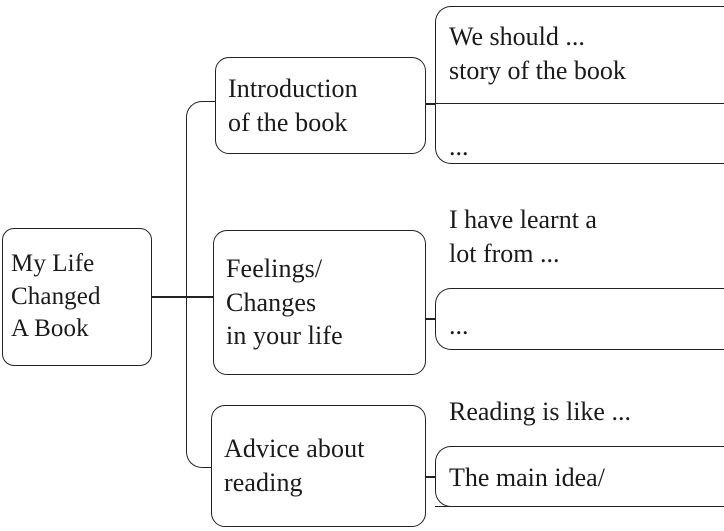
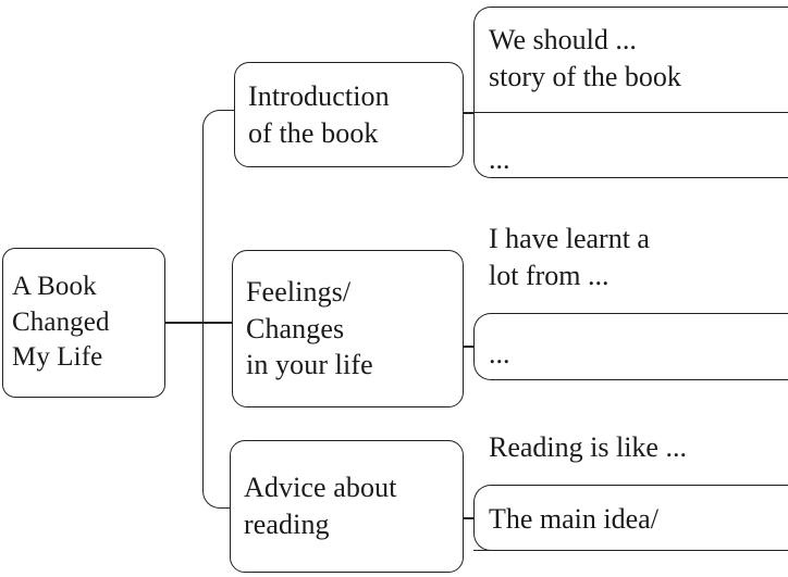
- My Life
+ A Book
  Changed
- A Book
+ My Life
  Introduction
  of the book
  Feelings/
  Changes
  in your life
  Advice about
  reading
  We should ...
  story of the book
  ...
  I have learnt a
  lot from ...
  ...
  Reading is like ...
  The main idea/
